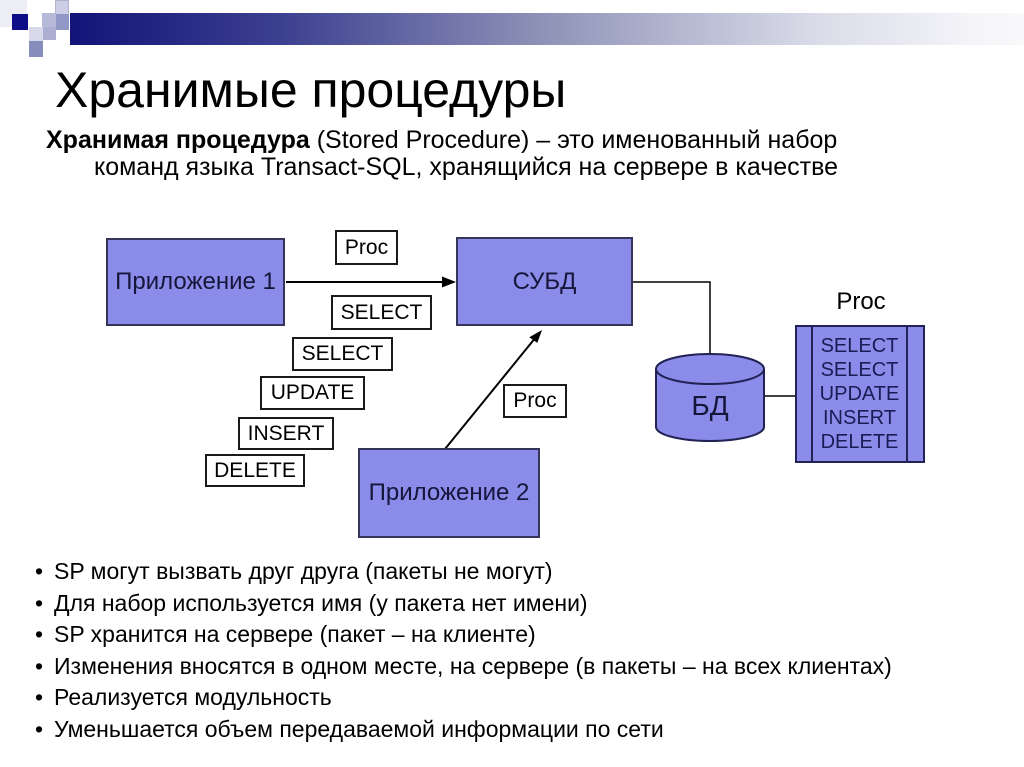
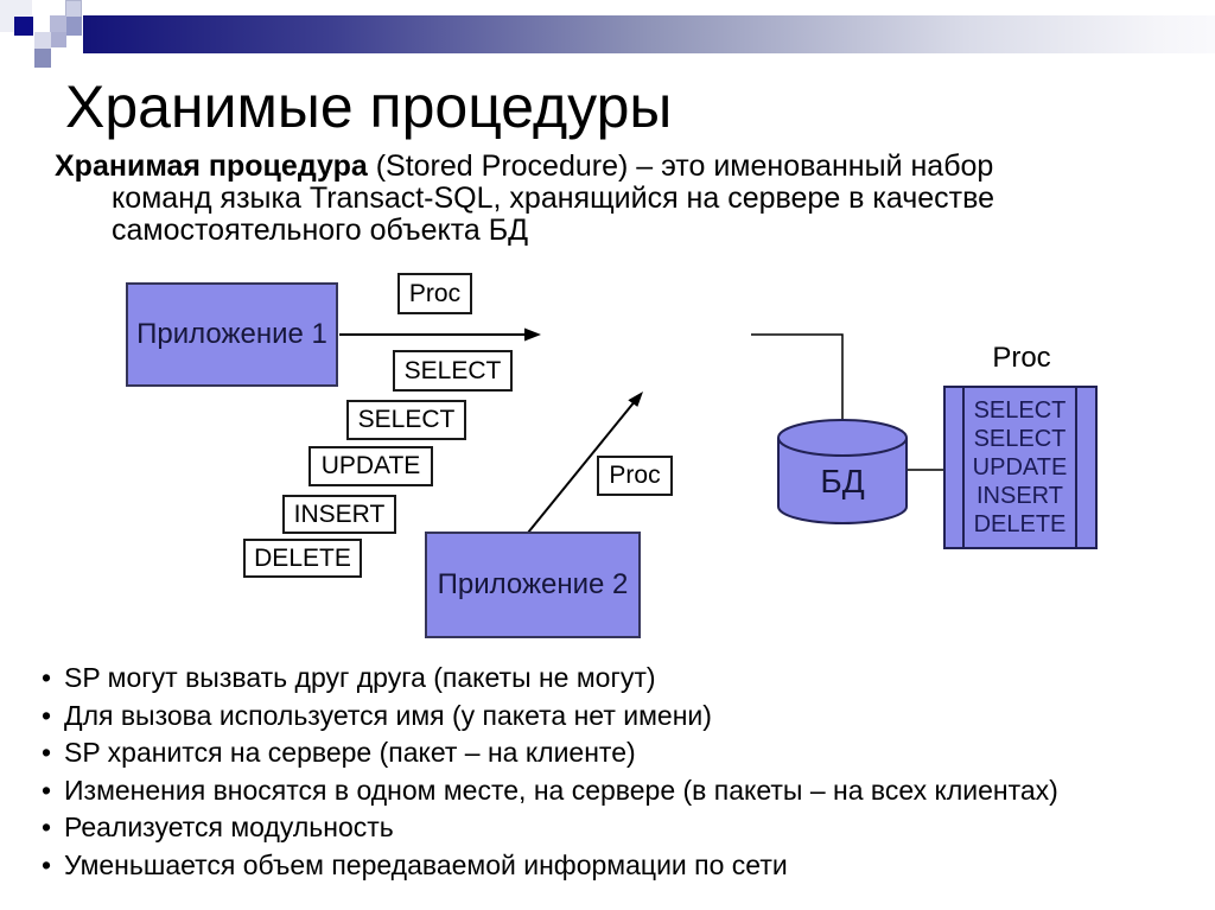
  Хранимые процедуры
  Хранимая процедура (Stored Procedure) – это именованный набор
  команд языка Transact-SQL, хранящийся на сервере в качестве
+ самостоятельного объекта БД
  Приложение 1
- СУБД
  Приложение 2
  Proc
  SELECT
  SELECT
  UPDATE
  INSERT
  DELETE
  Proc
  Proc
  SELECT
  SELECT
  UPDATE
  INSERT
  DELETE
  БД
  SP могут вызвать друг друга (пакеты не могут)
- Для набор используется имя (у пакета нет имени)
+ Для вызова используется имя (у пакета нет имени)
  SP хранится на сервере (пакет – на клиенте)
  Изменения вносятся в одном месте, на сервере (в пакеты – на всех клиентах)
  Реализуется модульность
  Уменьшается объем передаваемой информации по сети
